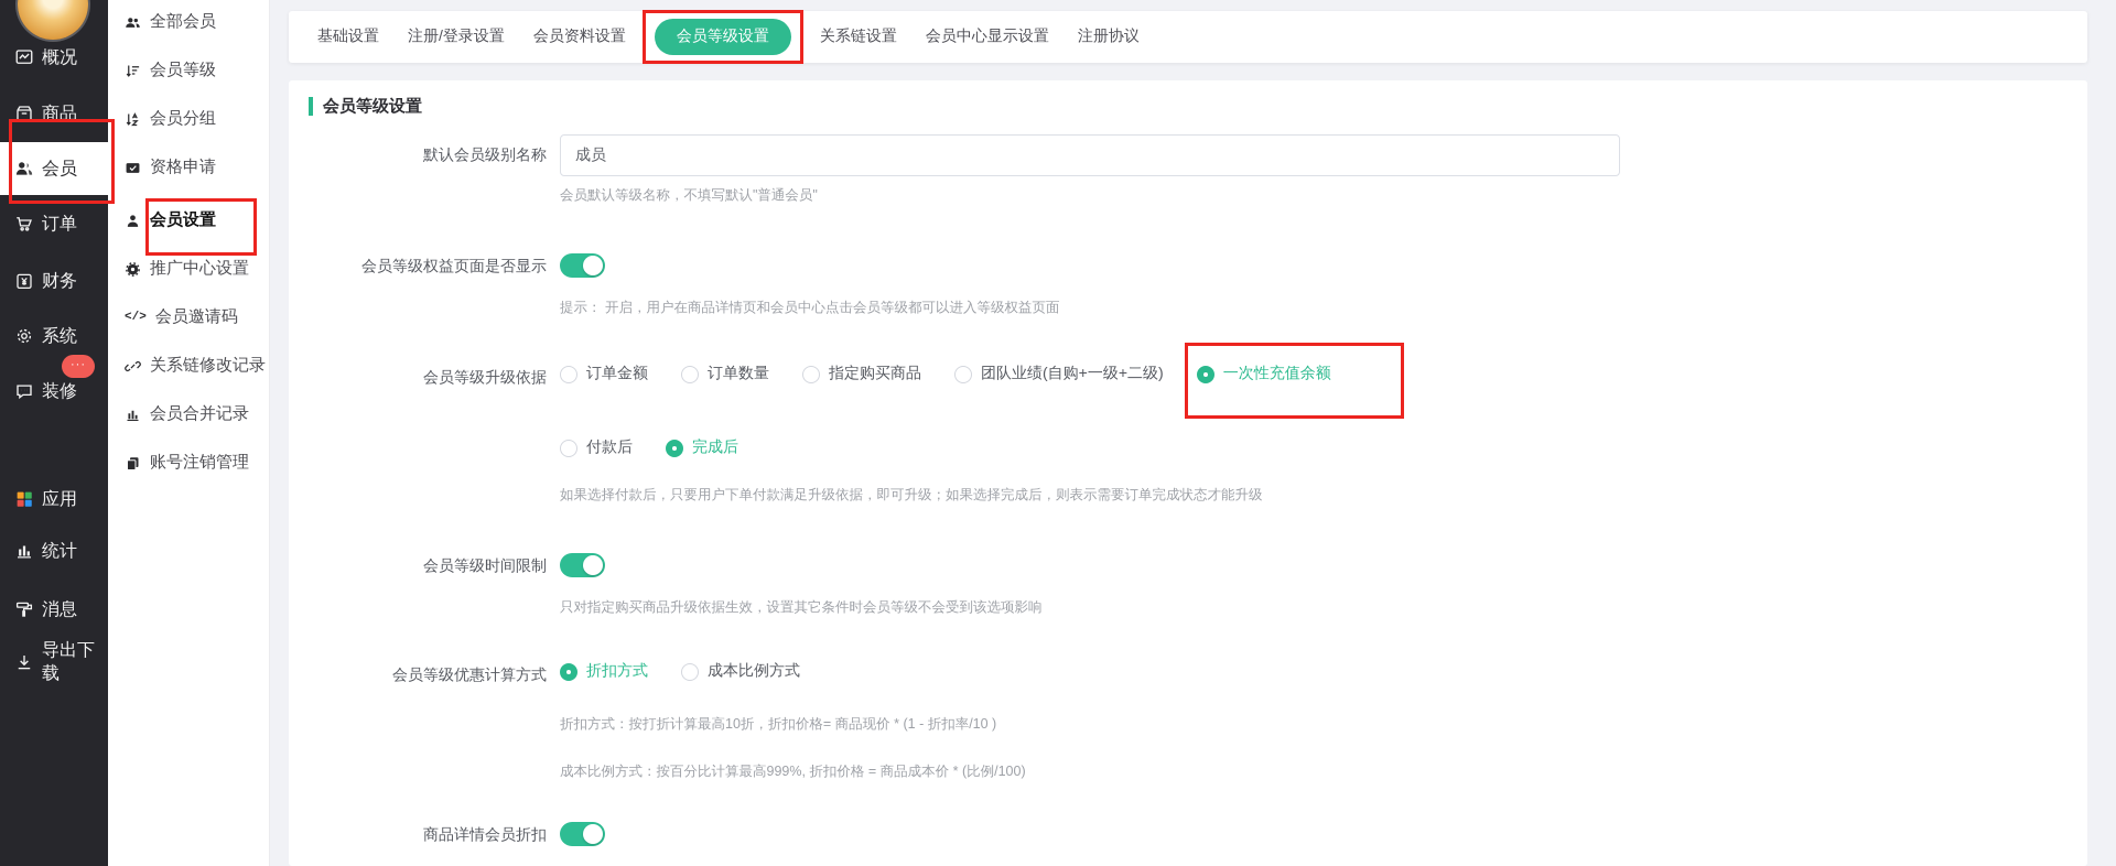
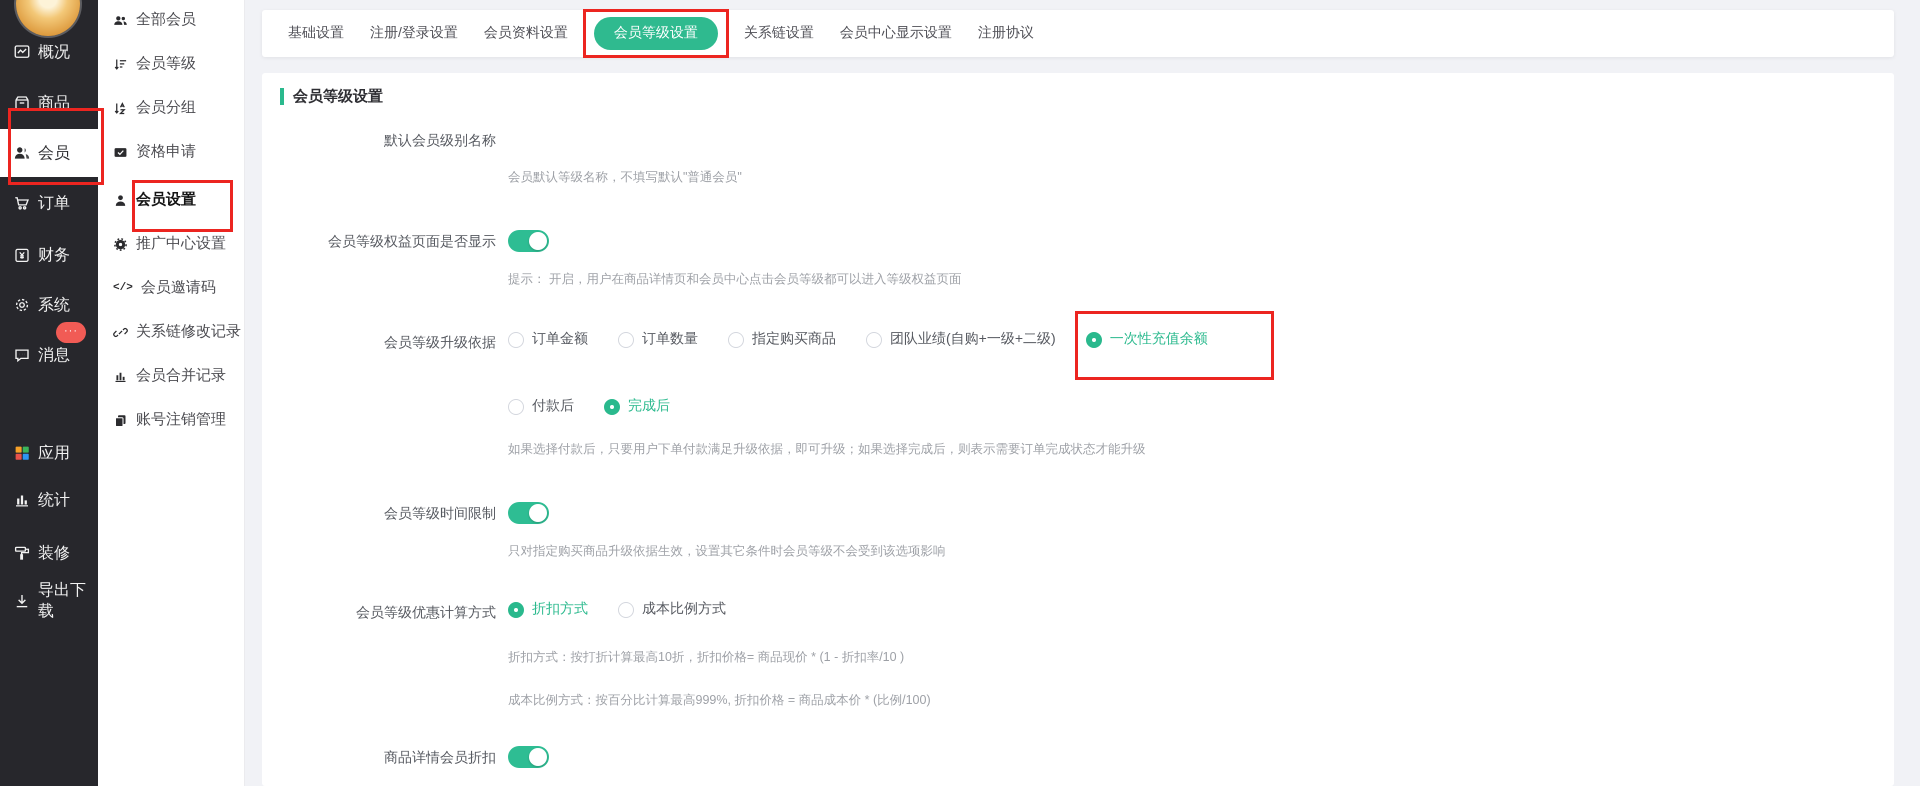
  概况
  商品
  会员
  订单
  财务
  系统
- 装修
+ 消息
  ···
  应用
  统计
- 消息
+ 装修
  导出下载
  全部会员
  会员等级
  会员分组
  资格申请
  会员设置
  推广中心设置
  </>
  会员邀请码
  关系链修改记录
  会员合并记录
  账号注销管理
  基础设置
  注册/登录设置
  会员资料设置
  会员等级设置
  关系链设置
  会员中心显示设置
  注册协议
  会员等级设置
  默认会员级别名称
- 成员
  会员默认等级名称，不填写默认"普通会员"
  会员等级权益页面是否显示
  提示： 开启，用户在商品详情页和会员中心点击会员等级都可以进入等级权益页面
  会员等级升级依据
  订单金额
  订单数量
  指定购买商品
  团队业绩(自购+一级+二级)
  一次性充值余额
  付款后
  完成后
  如果选择付款后，只要用户下单付款满足升级依据，即可升级；如果选择完成后，则表示需要订单完成状态才能升级
  会员等级时间限制
  只对指定购买商品升级依据生效，设置其它条件时会员等级不会受到该选项影响
  会员等级优惠计算方式
  折扣方式
  成本比例方式
  折扣方式：按打折计算最高10折，折扣价格= 商品现价 * (1 - 折扣率/10 )
  成本比例方式：按百分比计算最高999%, 折扣价格 = 商品成本价 * (比例/100)
  商品详情会员折扣
